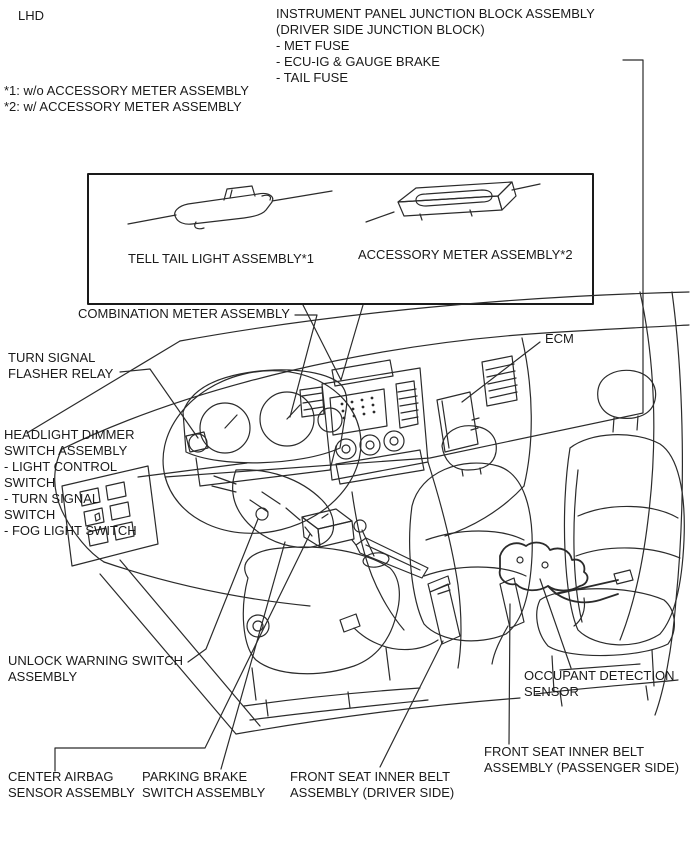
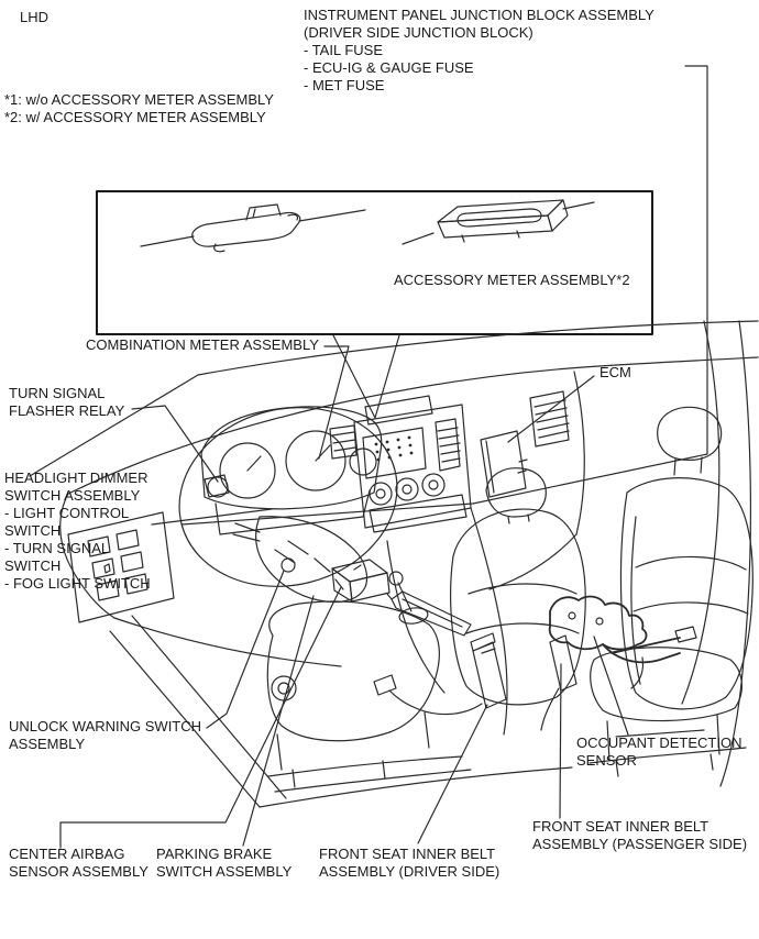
  LHD
  *1: w/o ACCESSORY METER ASSEMBLY
  *2: w/ ACCESSORY METER ASSEMBLY
  INSTRUMENT PANEL JUNCTION BLOCK ASSEMBLY
  (DRIVER SIDE JUNCTION BLOCK)
- - MET FUSE
+ - TAIL FUSE
- - ECU-IG & GAUGE BRAKE
+ - ECU-IG & GAUGE FUSE
- - TAIL FUSE
+ - MET FUSE
- TELL TAIL LIGHT ASSEMBLY*1
  ACCESSORY METER ASSEMBLY*2
  COMBINATION METER ASSEMBLY
  TURN SIGNAL
  FLASHER RELAY
  ECM
  HEADLIGHT DIMMER
  SWITCH ASSEMBLY
  - LIGHT CONTROL
  SWITCH
  - TURN SIGNAL
  SWITCH
  - FOG LIGHT SWITCH
  UNLOCK WARNING SWITCH
  ASSEMBLY
  OCCUPANT DETECTION
  SENSOR
  CENTER AIRBAG
  SENSOR ASSEMBLY
  PARKING BRAKE
  SWITCH ASSEMBLY
  FRONT SEAT INNER BELT
  ASSEMBLY (DRIVER SIDE)
  FRONT SEAT INNER BELT
  ASSEMBLY (PASSENGER SIDE)
